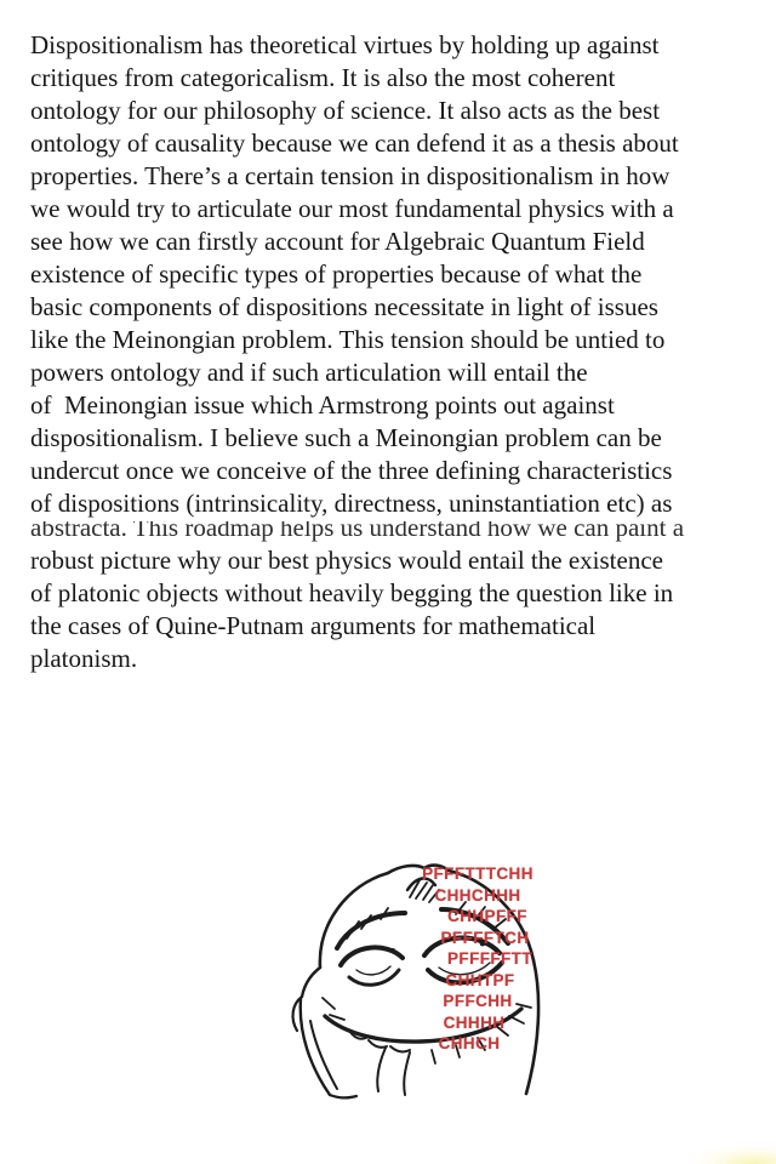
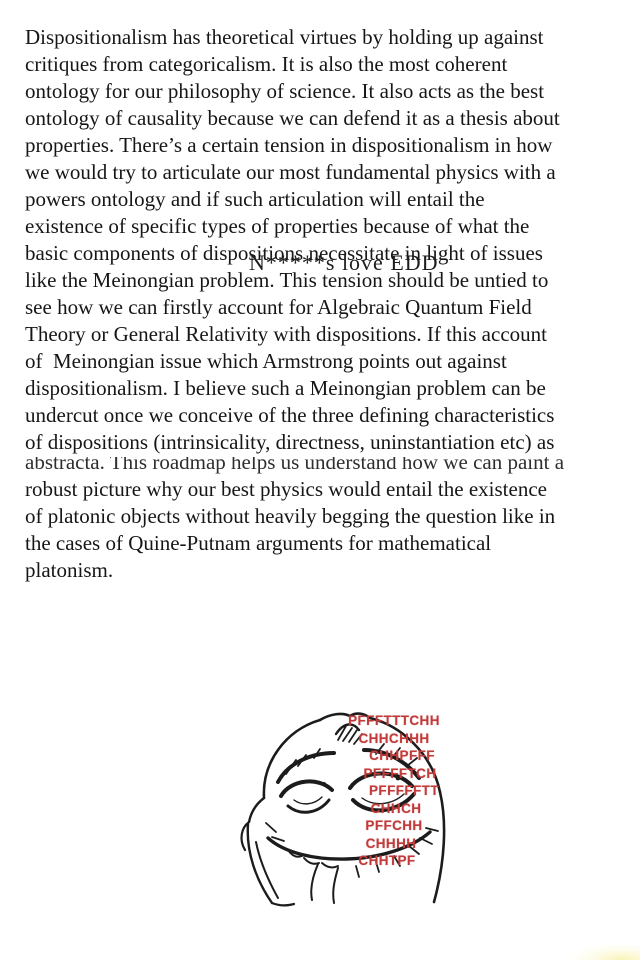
  Dispositionalism has theoretical virtues by holding up against
  critiques from categoricalism. It is also the most coherent
  ontology for our philosophy of science. It also acts as the best
  ontology of causality because we can defend it as a thesis about
  properties. There’s a certain tension in dispositionalism in how
  we would try to articulate our most fundamental physics with a
- see how we can firstly account for Algebraic Quantum Field
+ powers ontology and if such articulation will entail the
  existence of specific types of properties because of what the
  basic components of dispositions necessitate in light of issues
  like the Meinongian problem. This tension should be untied to
- powers ontology and if such articulation will entail the
+ see how we can firstly account for Algebraic Quantum Field
+ Theory or General Relativity with dispositions. If this account
  of Meinongian issue which Armstrong points out against
  dispositionalism. I believe such a Meinongian problem can be
  undercut once we conceive of the three defining characteristics
  of dispositions (intrinsicality, directness, uninstantiation etc) as
  abstracta. This roadmap helps us understand how we can paint a
  robust picture why our best physics would entail the existence
  of platonic objects without heavily begging the question like in
  the cases of Quine-Putnam arguments for mathematical
  platonism.
+ N*****s love EDD
  PFFFTTTCHH
  CHHCHHH
  CHHPFFF
  PFFFFTCH
  PFFFFFTT
- CHHTPF
+ CHHCH
  PFFCHH
  CHHHH
- CHHCH
+ CHHTPF
